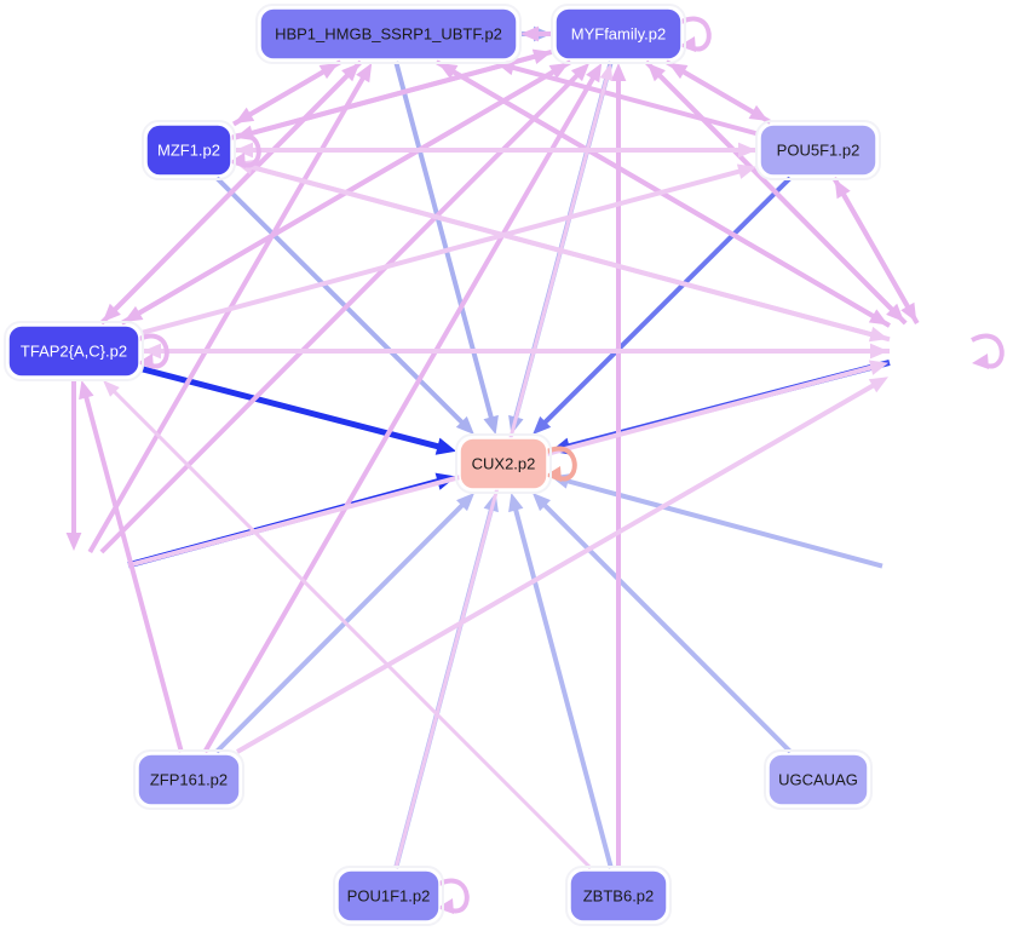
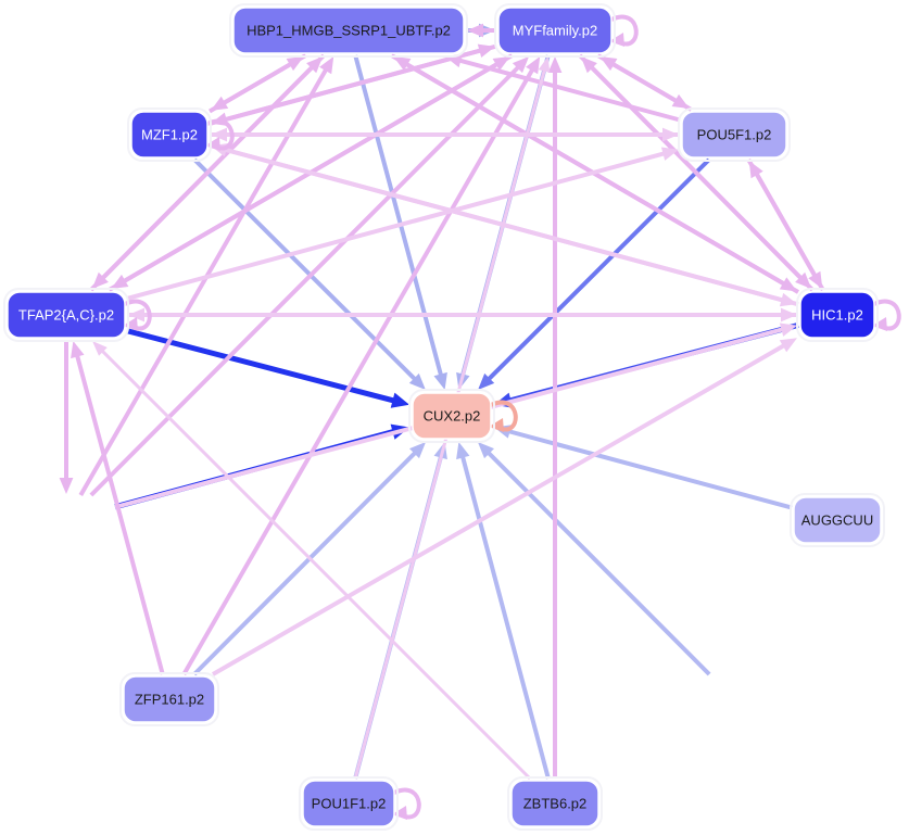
  HBP1_HMGB_SSRP1_UBTF.p2
  MYFfamily.p2
  MZF1.p2
  POU5F1.p2
  TFAP2{A,C}.p2
+ HIC1.p2
  CUX2.p2
+ AUGGCUU
  ZFP161.p2
- UGCAUAG
  POU1F1.p2
  ZBTB6.p2
